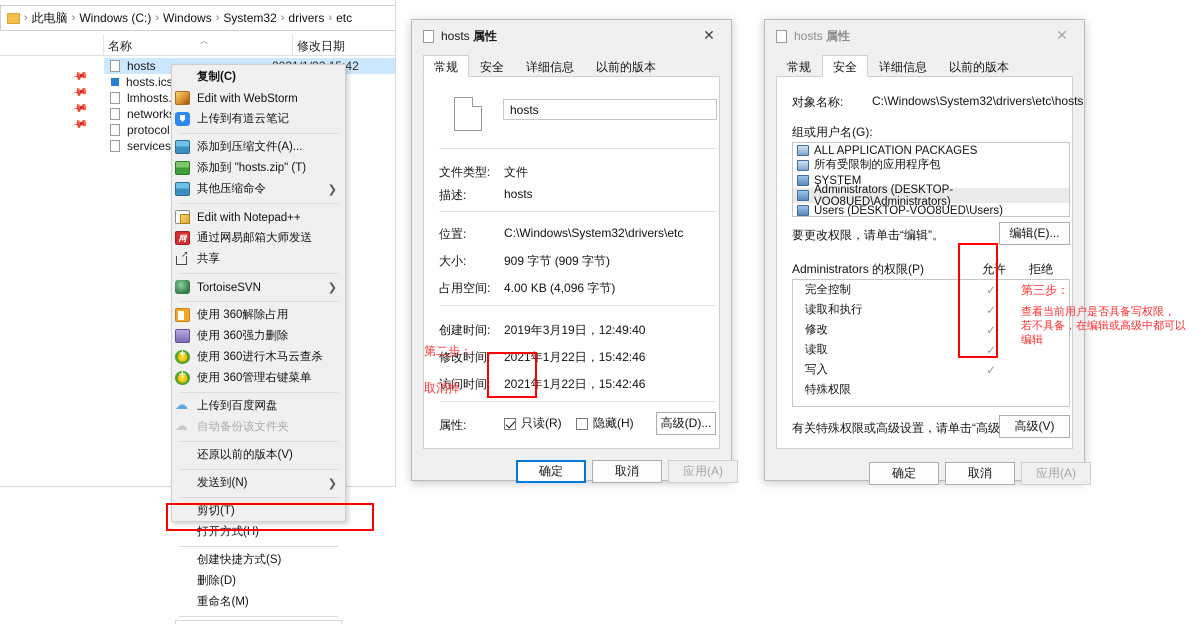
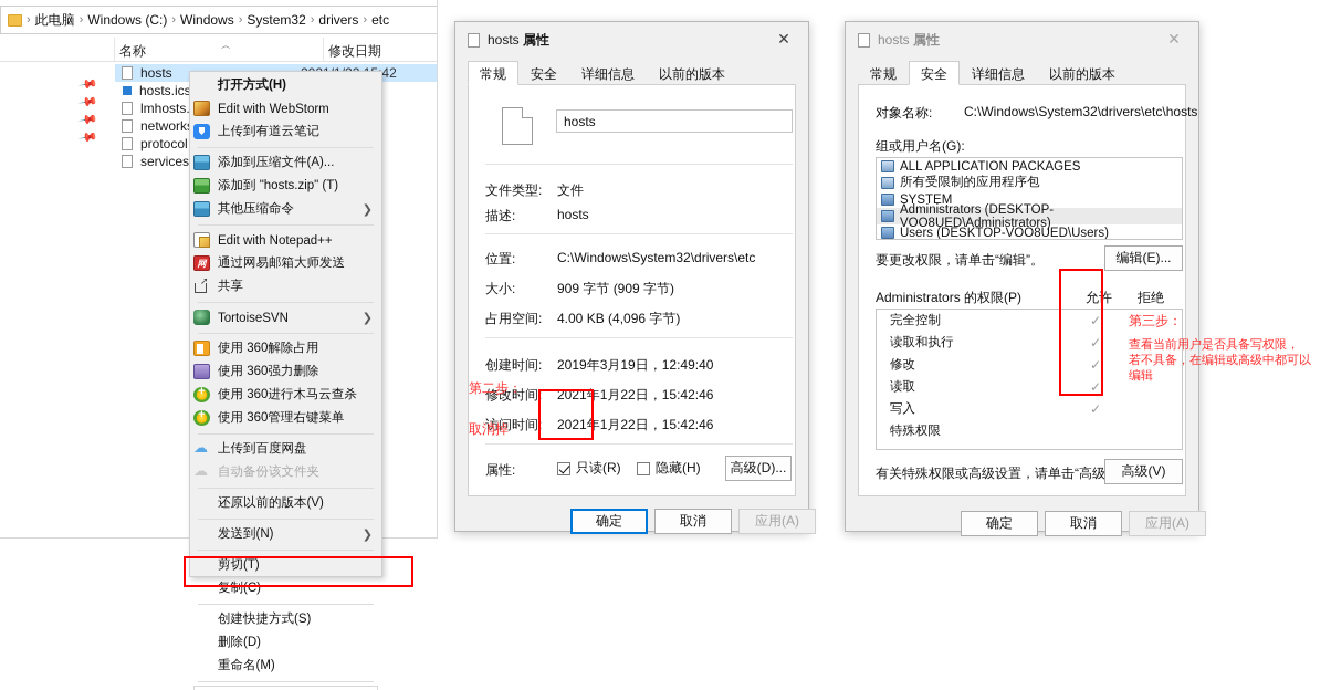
  ›
  此电脑
  ›
  Windows (C:)
  ›
  Windows
  ›
  System32
  ›
  drivers
  ›
  etc
  名称
  ︿
  修改日期
  hosts
  hosts.ics
  lmhosts
  network
  protocol
  services
- 复制(C)
+ 打开方式(H)
  Edit with WebStorm
  上传到有道云笔记
  添加到压缩文件(A)...
  添加到 "hosts.zip" (T)
  其他压缩命令
  ❯
  Edit with Notepad++
  网
  通过网易邮箱大师发送
  共享
  TortoiseSVN
  ❯
  使用 360解除占用
  使用 360强力删除
  使用 360进行木马云查杀
  使用 360管理右键菜单
  上传到百度网盘
  自动备份该文件夹
  还原以前的版本(V)
  发送到(N)
  ❯
  剪切(T)
- 打开方式(H)
+ 复制(C)
  创建快捷方式(S)
  删除(D)
  重命名(M)
  hosts 属性
  ✕
  常规
  安全
  详细信息
  以前的版本
  hosts
  文件类型:
  文件
  描述:
  hosts
  位置:
  C:\Windows\System32\drivers\etc
  大小:
  909 字节 (909 字节)
  占用空间:
  4.00 KB (4,096 字节)
  创建时间:
  2019年3月19日，12:49:40
  修改时间:
  2021年1月22日，15:42:46
  访问时间:
  2021年1月22日，15:42:46
  属性:
  只读(R)
  隐藏(H)
  高级(D)...
  确定
  取消
  应用(A)
  第二步：
  取消掉
  hosts 属性
  ✕
  常规
  安全
  详细信息
  以前的版本
  对象名称:
  C:\Windows\System32\drivers\etc\hosts
  组或用户名(G):
  ALL APPLICATION PACKAGES
  所有受限制的应用程序包
  SYSTEM
  Administrators (DESKTOP-VOO8UED\Administrators)
  Users (DESKTOP-VOO8UED\Users)
  要更改权限，请单击“编辑”。
  编辑(E)...
  Administrators 的权限(P)
  允许
  拒绝
  完全控制
  ✓
  读取和执行
  ✓
  修改
  ✓
  读取
  ✓
  写入
  ✓
  特殊权限
  有关特殊权限或高级设置，请单击“高级
  高级(V)
  确定
  取消
  应用(A)
  第三步：
  查看当前用户是否具备写权限，
  若不具备，在编辑或高级中都可以
  编辑
